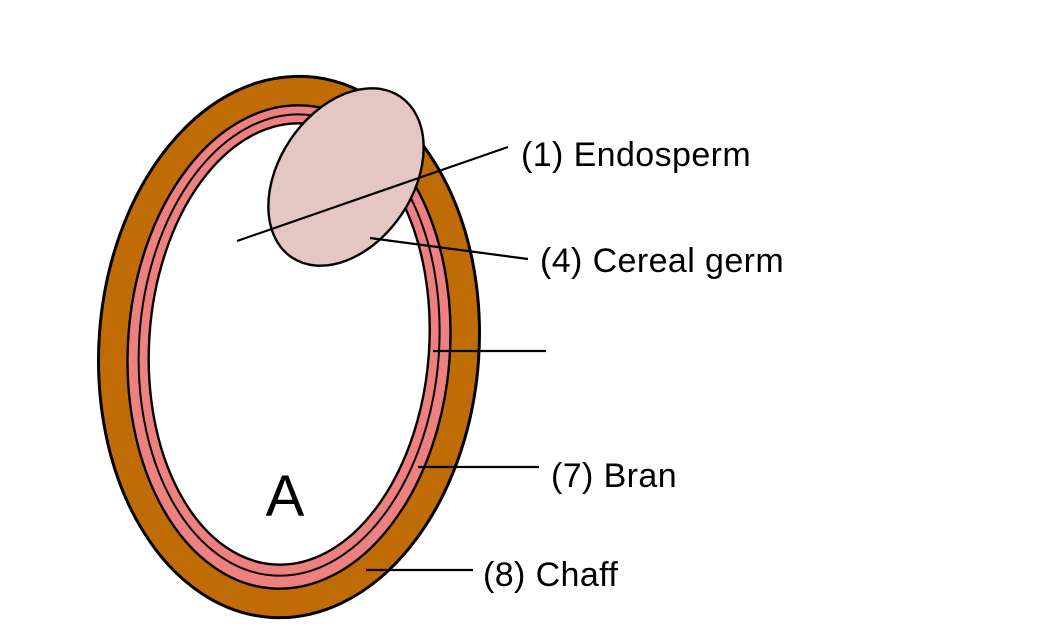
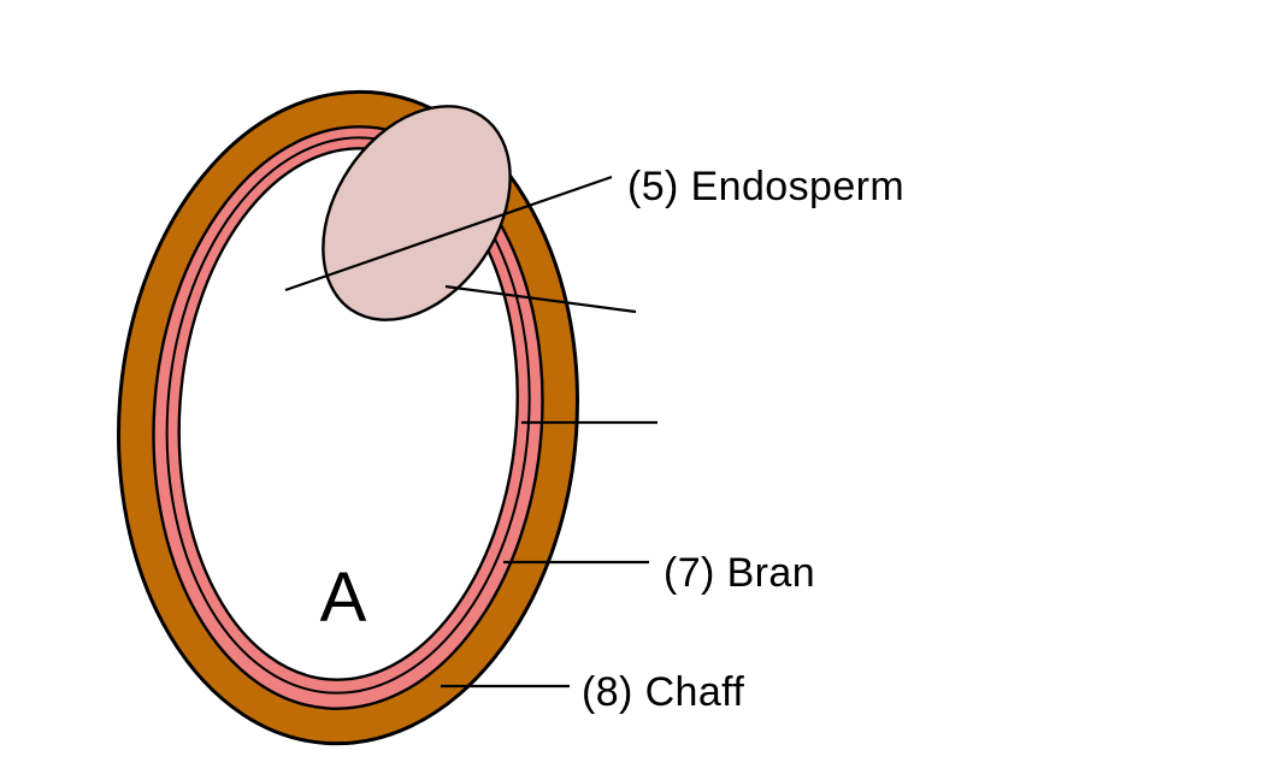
  A
- (1) Endosperm
+ (5) Endosperm
- (4) Cereal germ
  (7) Bran
  (8) Chaff
